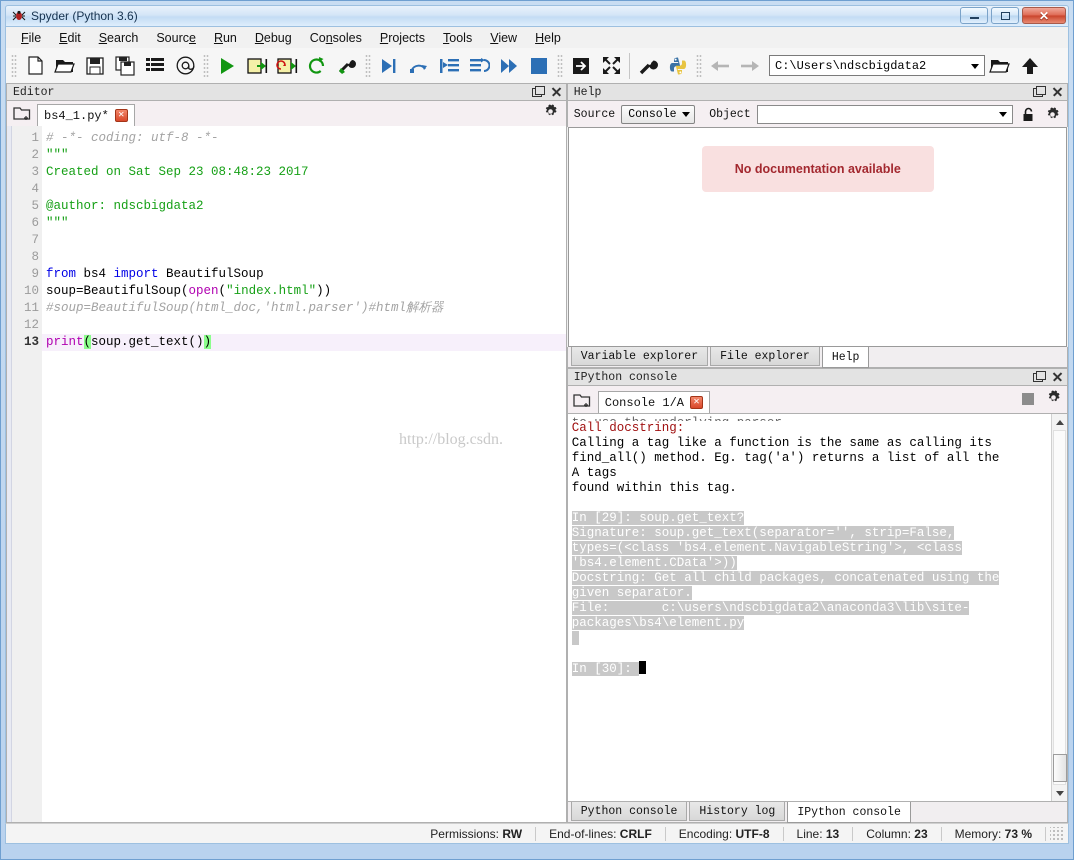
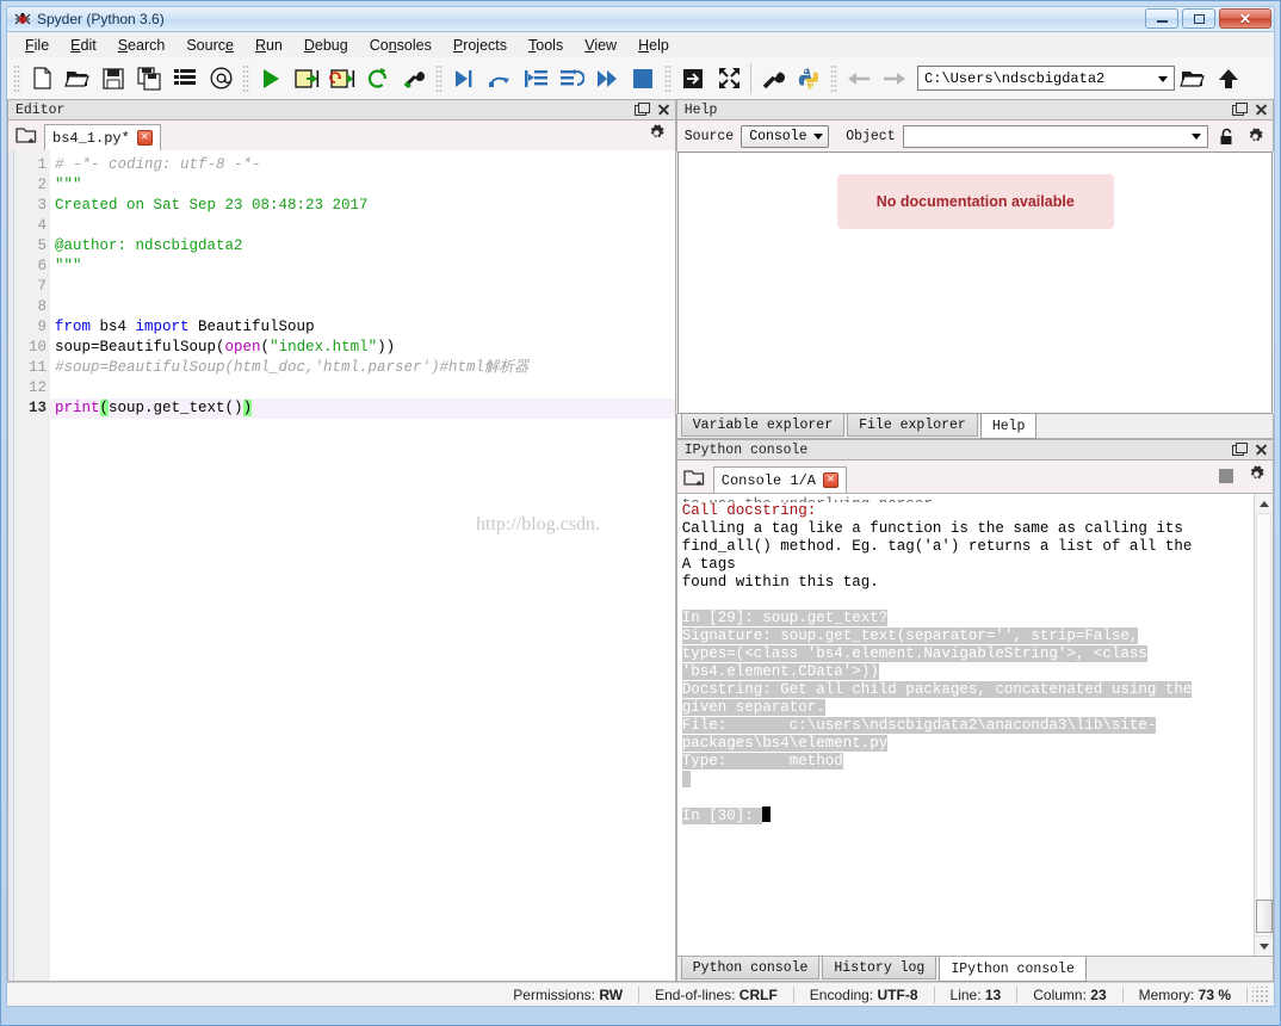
  Spyder (Python 3.6)
  ✕
  File
  Edit
  Search
  Source
  Run
  Debug
  Consoles
  Projects
  Tools
  View
  Help
  C:\Users\ndscbigdata2
  Editor
  bs4_1.py*
  ✕
  1
  2
  3
  4
  5
  6
  7
  8
  9
  10
  11
  12
  13
  # -*- coding: utf-8 -*-
  """
  Created on Sat Sep 23 08:48:23 2017
  @author: ndscbigdata2
  """
  from bs4 import BeautifulSoup
  soup=BeautifulSoup(open("index.html"))
  #soup=BeautifulSoup(html_doc,'html.parser')#html解析器
  print(soup.get_text())
  Help
  Source
  Console
  Object
  No documentation available
  Variable explorer
  File explorer
  Help
  IPython console
  Console 1/A
  ✕
  Call docstring:
  Calling a tag like a function is the same as calling its
  find_all() method. Eg. tag('a') returns a list of all the
  A tags
  found within this tag.
  In [29]: soup.get_text?
  Signature: soup.get_text(separator='', strip=False,
  types=(<class 'bs4.element.NavigableString'>, <class
  'bs4.element.CData'>))
  Docstring: Get all child packages, concatenated using the
  given separator.
  File: c:\users\ndscbigdata2\anaconda3\lib\site-
  packages\bs4\element.py
+ Type: method
  In [30]:
  Python console
  History log
  IPython console
  Permissions: RW
  End-of-lines: CRLF
  Encoding: UTF-8
  Line: 13
  Column: 23
  Memory: 73 %
  http://blog.csdn.
